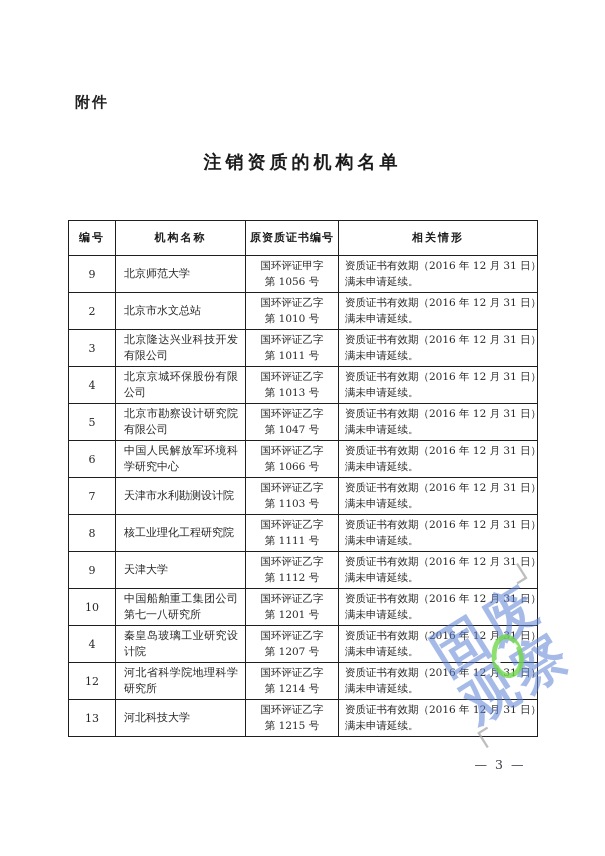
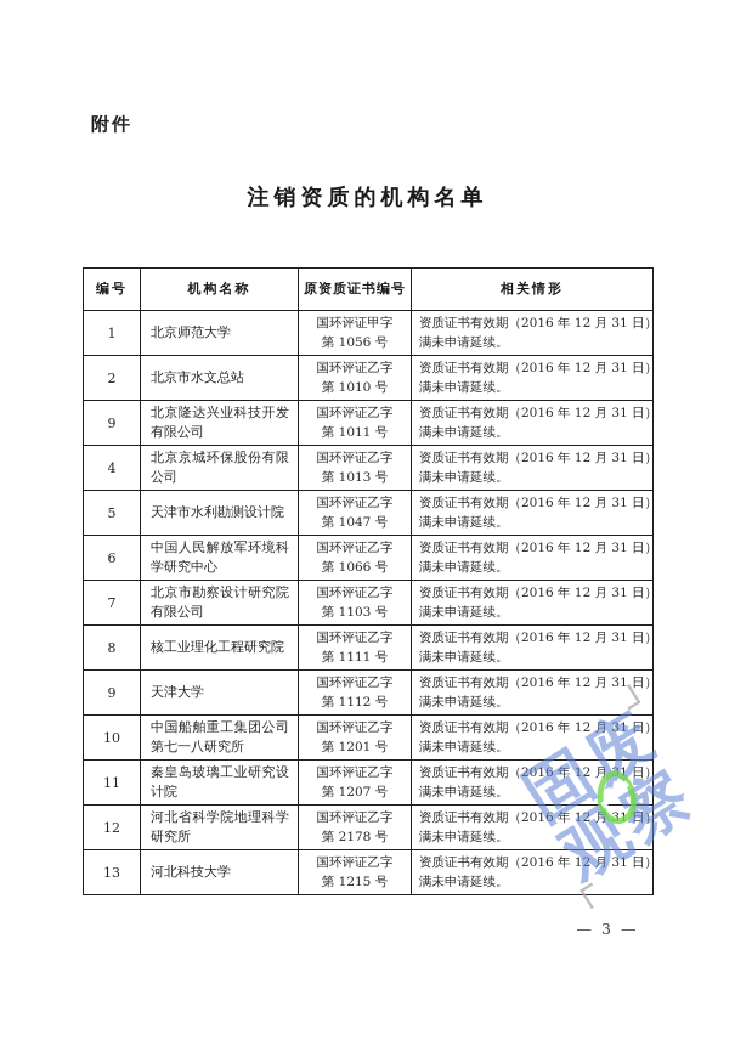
  附件
  注销资质的机构名单
  编号	机构名称	原资质证书编号	相关情形
- 9	北京师范大学	国环评证甲字 第 1056 号	资质证书有效期（2016 年 12 月 31 日） 满未申请延续。
+ 1	北京师范大学	国环评证甲字 第 1056 号	资质证书有效期（2016 年 12 月 31 日） 满未申请延续。
  2	北京市水文总站	国环评证乙字 第 1010 号	资质证书有效期（2016 年 12 月 31 日） 满未申请延续。
- 3	北京隆达兴业科技开发有限公司	国环评证乙字 第 1011 号	资质证书有效期（2016 年 12 月 31 日） 满未申请延续。
+ 9	北京隆达兴业科技开发有限公司	国环评证乙字 第 1011 号	资质证书有效期（2016 年 12 月 31 日） 满未申请延续。
  4	北京京城环保股份有限公司	国环评证乙字 第 1013 号	资质证书有效期（2016 年 12 月 31 日） 满未申请延续。
- 5	北京市勘察设计研究院有限公司	国环评证乙字 第 1047 号	资质证书有效期（2016 年 12 月 31 日） 满未申请延续。
+ 5	天津市水利勘测设计院	国环评证乙字 第 1047 号	资质证书有效期（2016 年 12 月 31 日） 满未申请延续。
  6	中国人民解放军环境科学研究中心	国环评证乙字 第 1066 号	资质证书有效期（2016 年 12 月 31 日） 满未申请延续。
- 7	天津市水利勘测设计院	国环评证乙字 第 1103 号	资质证书有效期（2016 年 12 月 31 日） 满未申请延续。
+ 7	北京市勘察设计研究院有限公司	国环评证乙字 第 1103 号	资质证书有效期（2016 年 12 月 31 日） 满未申请延续。
  8	核工业理化工程研究院	国环评证乙字 第 1111 号	资质证书有效期（2016 年 12 月 31 日） 满未申请延续。
  9	天津大学	国环评证乙字 第 1112 号	资质证书有效期（2016 年 12 月 31 日 满未申请延续。
  10	中国船舶重工集团公司第七一八研究所	国环评证乙字 第 1201 号	资质证书有效期（2016 年 12 月 31 日 满未申请延续。
- 4	秦皇岛玻璃工业研究设计院	国环评证乙字 第 1207 号	资质证书有效期（2016 年 12 月 日 满未申请延续。
+ 11	秦皇岛玻璃工业研究设计院	国环评证乙字 第 1207 号	资质证书有效期（2016 年 12 月 日 满未申请延续。
- 12	河北省科学院地理科学研究所	国环评证乙字 第 1214 号	资质证书有效期（2016 年 12 月 日 满未申请延续。
+ 12	河北省科学院地理科学研究所	国环评证乙字 第 2178 号	资质证书有效期（2016 年 12 月 日 满未申请延续。
  13	河北科技大学	国环评证乙字 第 1215 号	资质证书有效期（2016 年 12 月 31 日 满未申请延续。
  — 3 —
